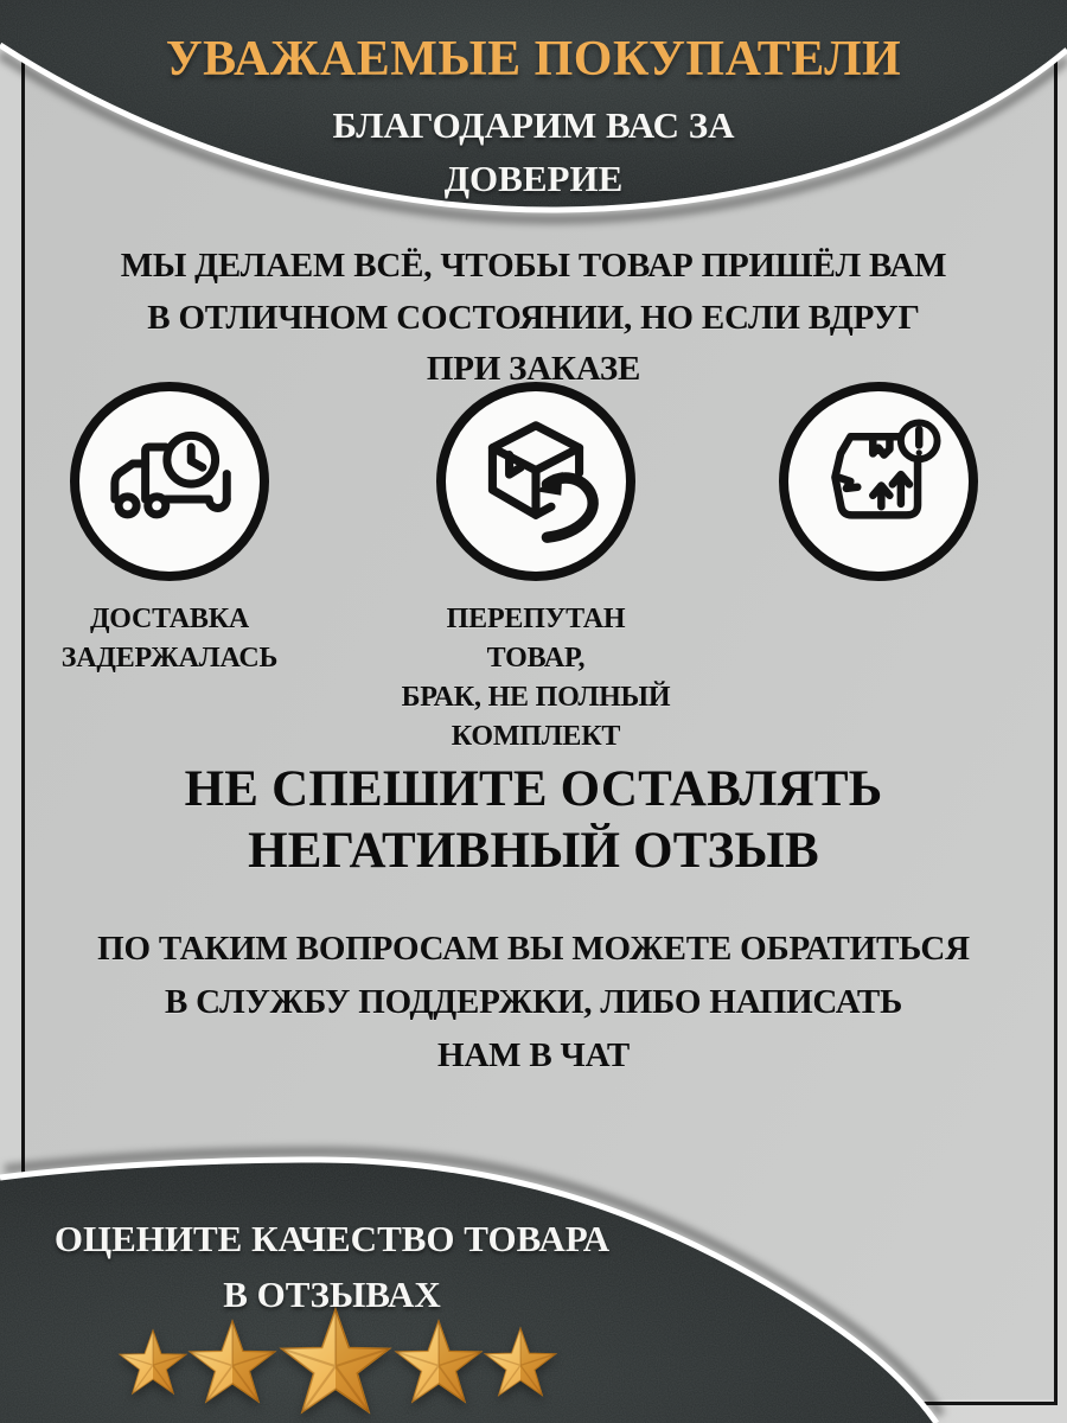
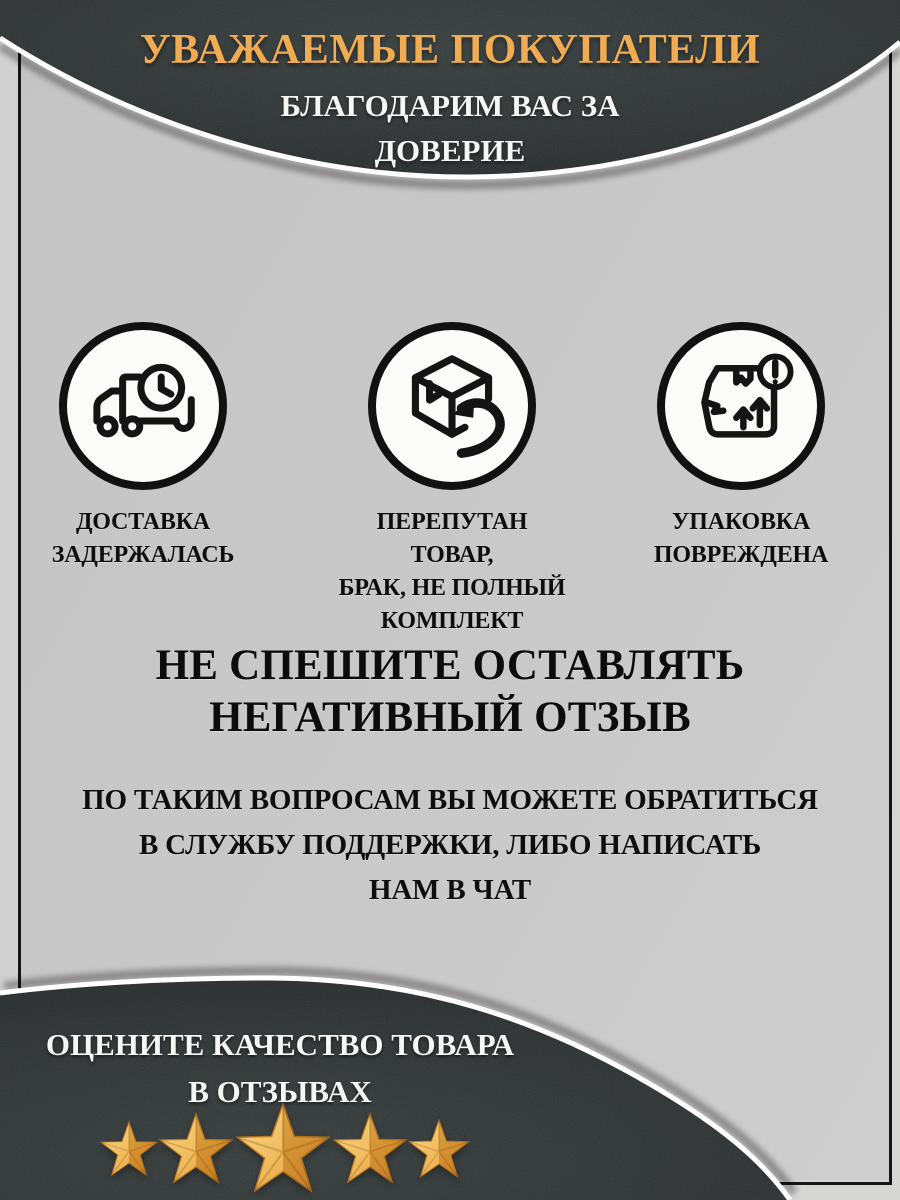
  УВАЖАЕМЫЕ ПОКУПАТЕЛИ
  БЛАГОДАРИМ ВАС ЗА
  ДОВЕРИЕ
- МЫ ДЕЛАЕМ ВСЁ, ЧТОБЫ ТОВАР ПРИШЁЛ ВАМ
- В ОТЛИЧНОМ СОСТОЯНИИ, НО ЕСЛИ ВДРУГ
- ПРИ ЗАКАЗЕ
  ДОСТАВКА
  ЗАДЕРЖАЛАСЬ
  ПЕРЕПУТАН ТОВАР,
  БРАК, НЕ ПОЛНЫЙ
  КОМПЛЕКТ
+ УПАКОВКА
+ ПОВРЕЖДЕНА
  НЕ СПЕШИТЕ ОСТАВЛЯТЬ
  НЕГАТИВНЫЙ ОТЗЫВ
  ПО ТАКИМ ВОПРОСАМ ВЫ МОЖЕТЕ ОБРАТИТЬСЯ
  В СЛУЖБУ ПОДДЕРЖКИ, ЛИБО НАПИСАТЬ
  НАМ В ЧАТ
  ОЦЕНИТЕ КАЧЕСТВО ТОВАРА
  В ОТЗЫВАХ
